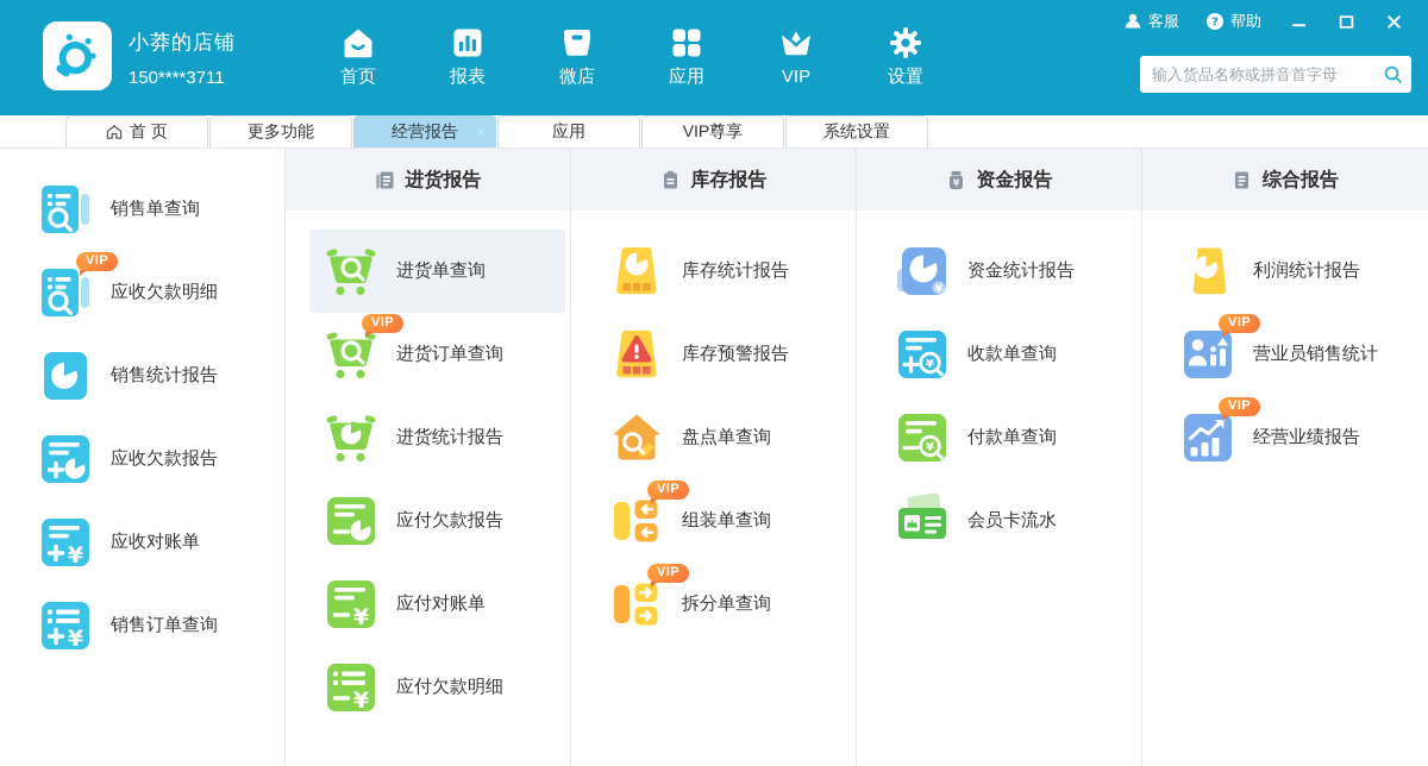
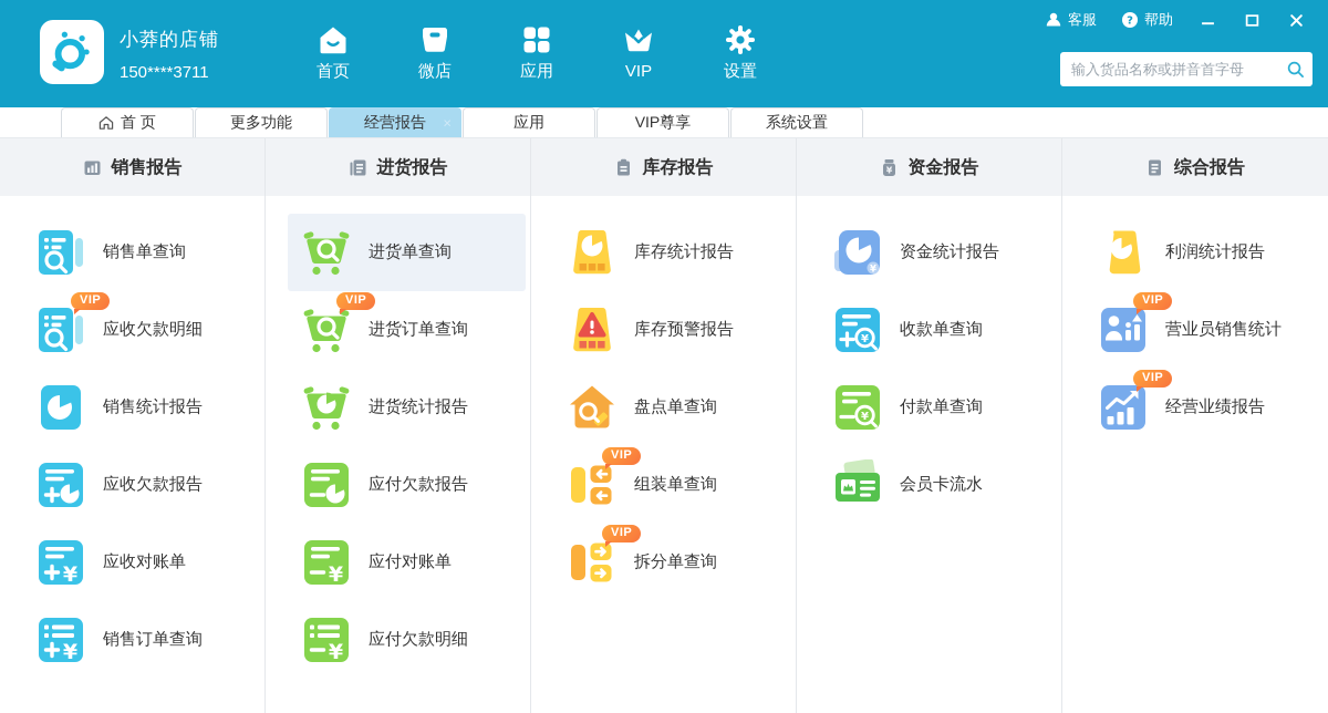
  小莽的店铺
  150****3711
  首页
- 报表
  微店
  应用
  VIP
  设置
  客服
  ?
  帮助
  输入货品名称或拼音首字母
  首 页
  更多功能
  经营报告
  ×
  应用
  VIP尊享
  系统设置
+ 销售报告
  销售单查询
  VIP
  应收欠款明细
  销售统计报告
  应收欠款报告
  ¥
  应收对账单
  ¥
  销售订单查询
  进货报告
  进货单查询
  VIP
  进货订单查询
  进货统计报告
  应付欠款报告
  ¥
  应付对账单
  ¥
  应付欠款明细
  库存报告
  库存统计报告
  库存预警报告
  盘点单查询
  VIP
  组装单查询
  VIP
  拆分单查询
  ¥
  资金报告
  ¥
  资金统计报告
  ¥
  收款单查询
  ¥
  付款单查询
  会员卡流水
  综合报告
  利润统计报告
  VIP
  营业员销售统计
  VIP
  经营业绩报告
